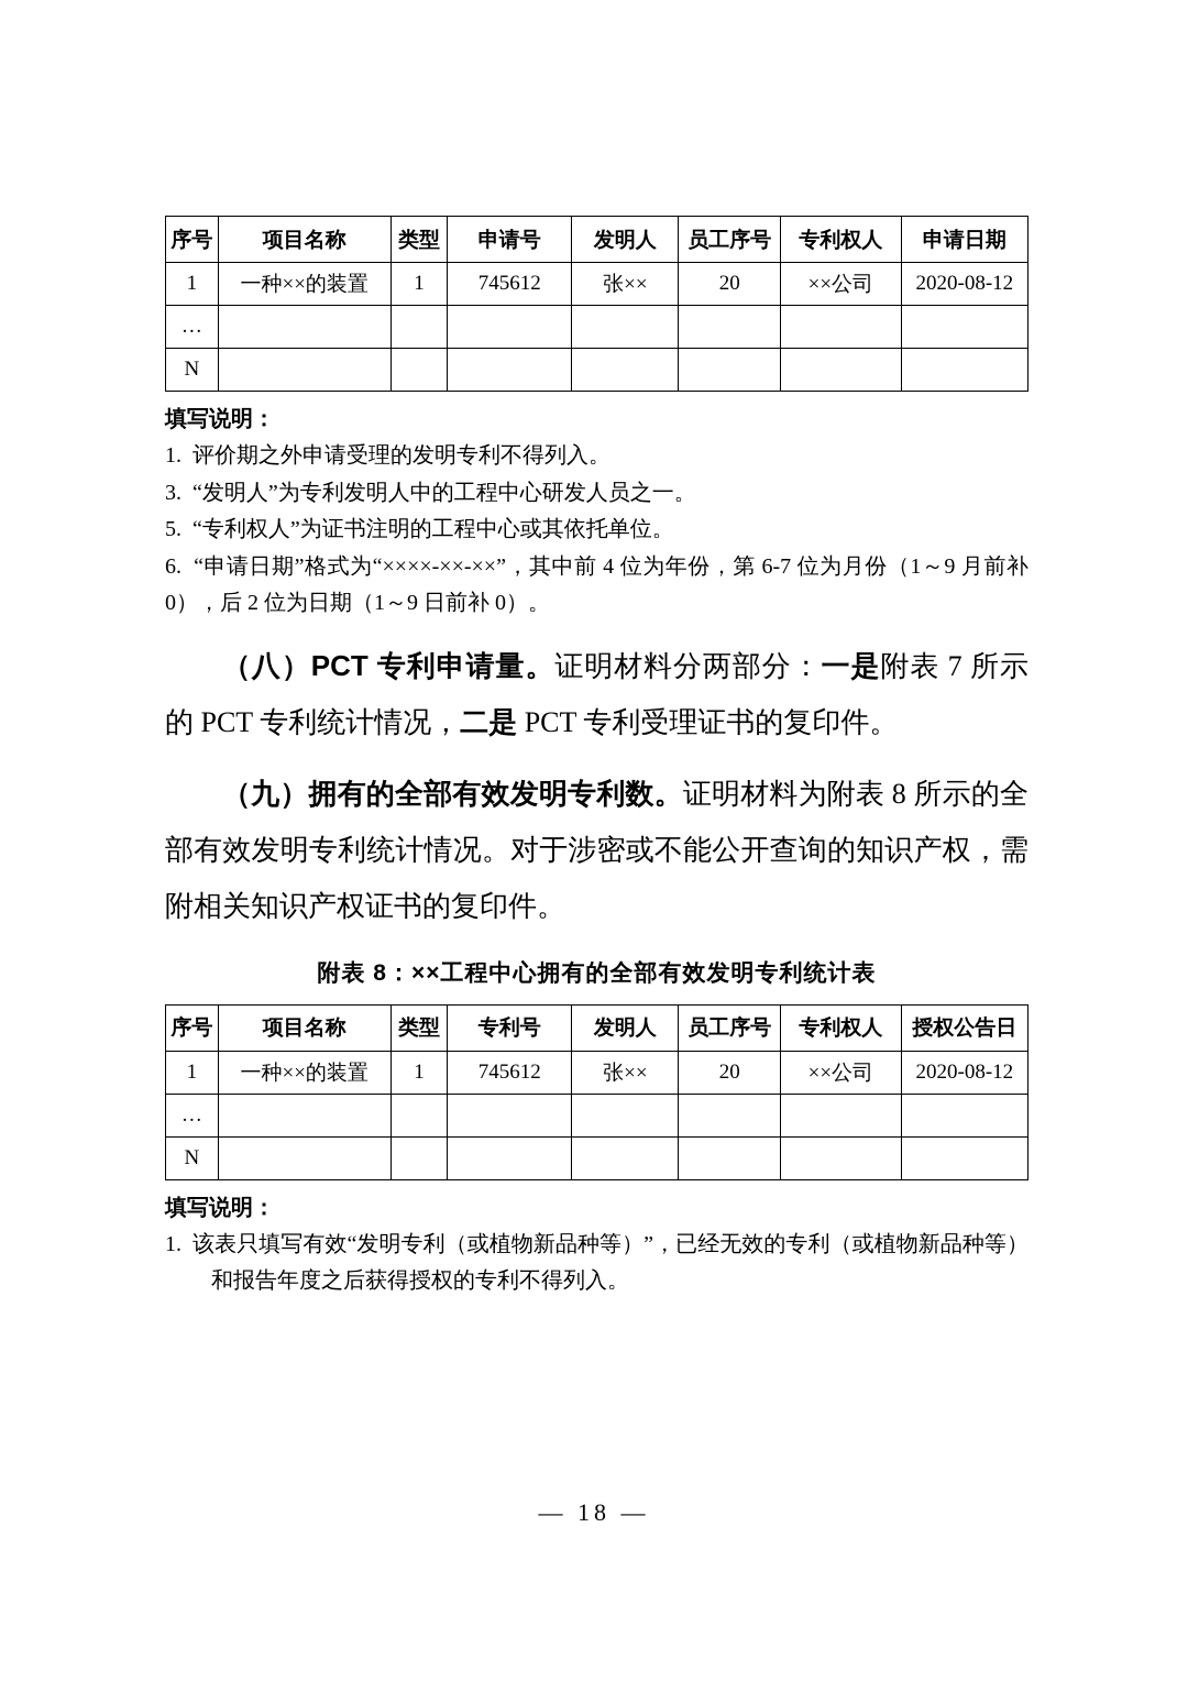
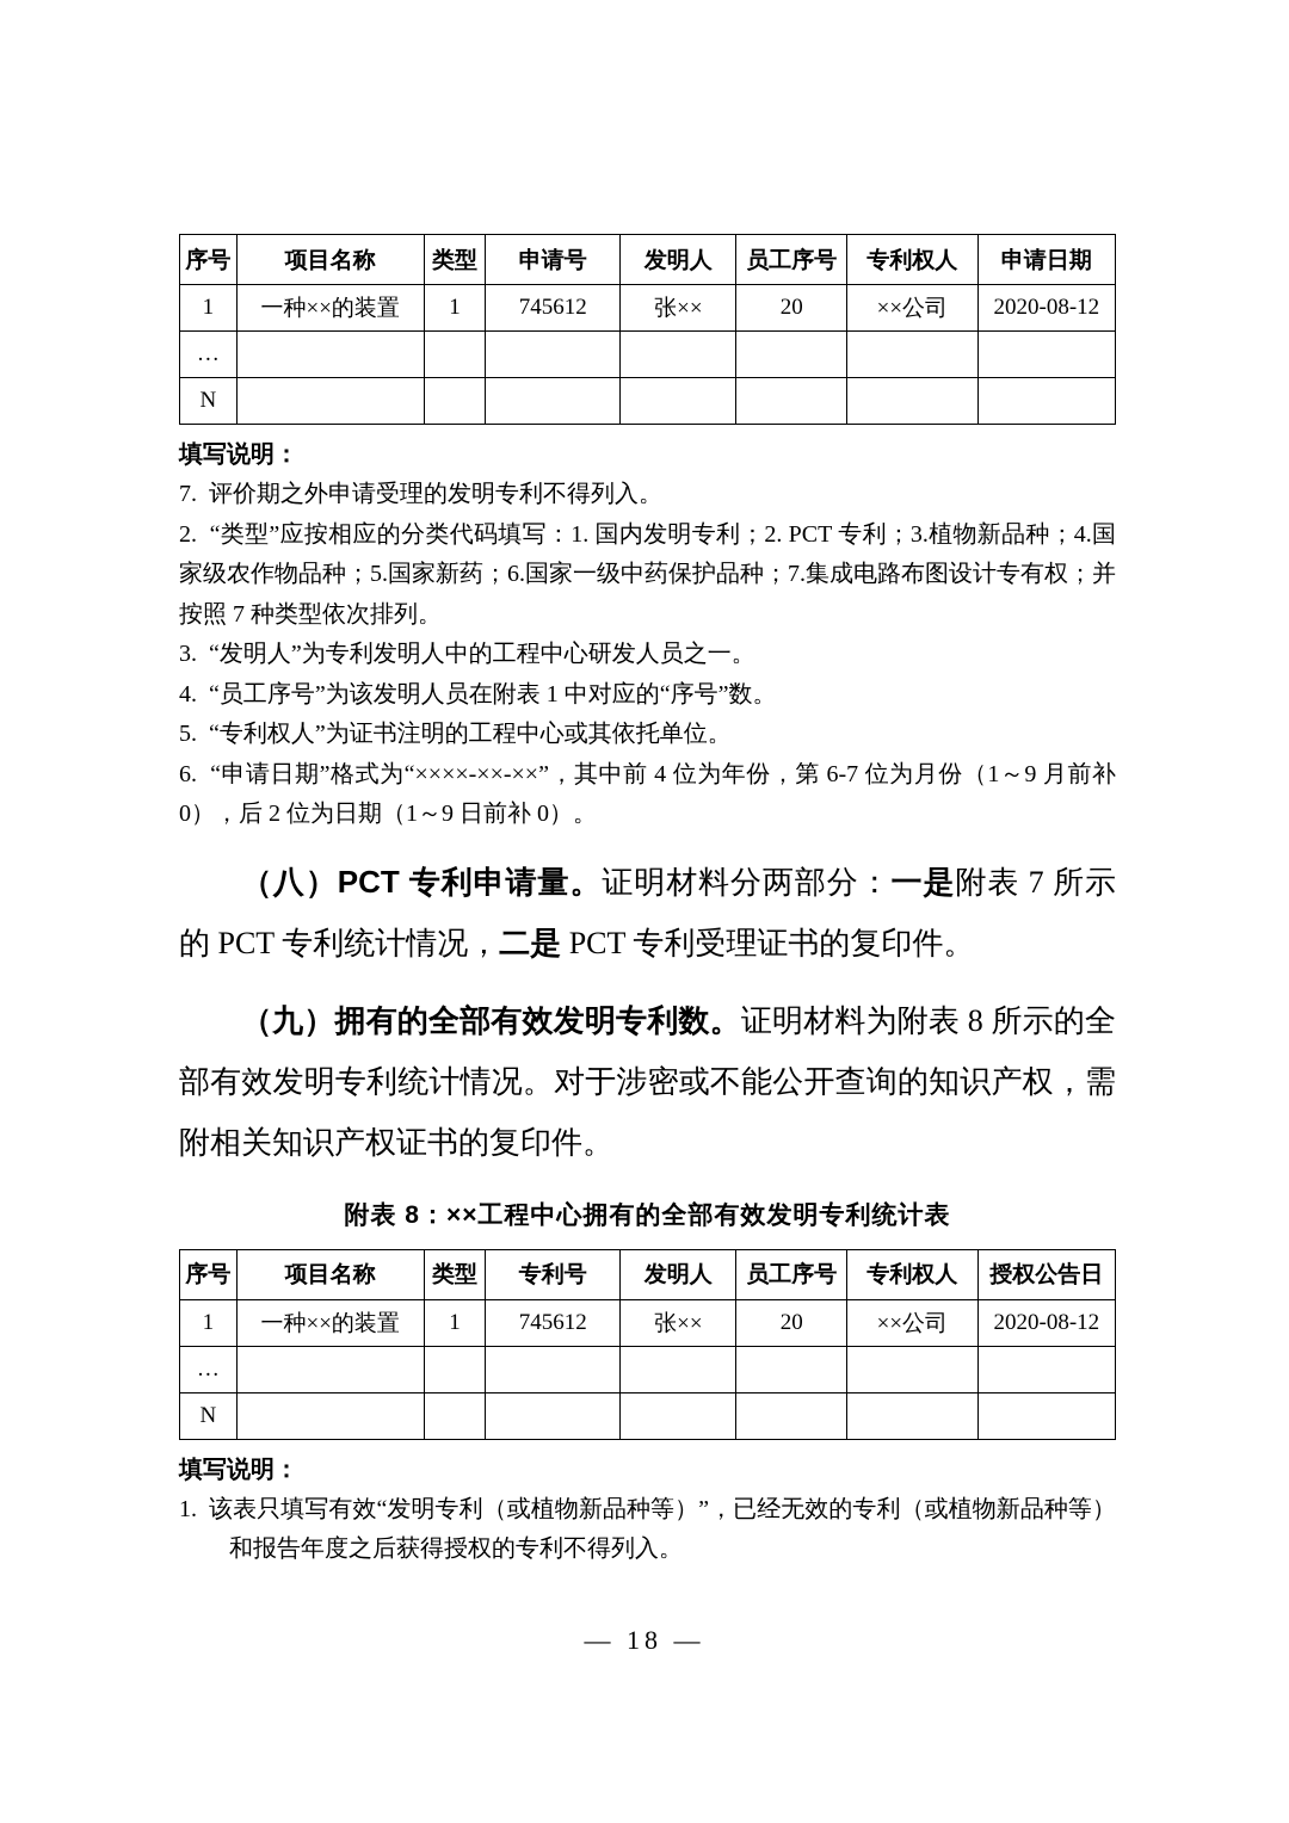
  序号	项目名称	类型	申请号	发明人	员工序号	专利权人	申请日期
  1	一种××的装置	1	745612	张××	20	××公司	2020-08-12
  …
  N
  填写说明：
- 1. 评价期之外申请受理的发明专利不得列入。
+ 7. 评价期之外申请受理的发明专利不得列入。
+ 2. “类型”应按相应的分类代码填写：1. 国内发明专利；2. PCT 专利；3.植物新品种；4.国家级农作物品种；5.国家新药；6.国家一级中药保护品种；7.集成电路布图设计专有权；并按照 7 种类型依次排列。
  3. “发明人”为专利发明人中的工程中心研发人员之一。
+ 4. “员工序号”为该发明人员在附表 1 中对应的“序号”数。
  5. “专利权人”为证书注明的工程中心或其依托单位。
  6. “申请日期”格式为“××××-××-××”，其中前 4 位为年份，第 6-7 位为月份（1～9 月前补 0），后 2 位为日期（1～9 日前补 0）。
  （八）PCT 专利申请量。证明材料分两部分：一是附表 7 所示的 PCT 专利统计情况，二是 PCT 专利受理证书的复印件。
  （九）拥有的全部有效发明专利数。证明材料为附表 8 所示的全部有效发明专利统计情况。对于涉密或不能公开查询的知识产权，需附相关知识产权证书的复印件。
  附表 8：××工程中心拥有的全部有效发明专利统计表
  序号	项目名称	类型	专利号	发明人	员工序号	专利权人	授权公告日
  1	一种××的装置	1	745612	张××	20	××公司	2020-08-12
  …
  N
  填写说明：
  1. 该表只填写有效“发明专利（或植物新品种等）”，已经无效的专利（或植物新品种等）和报告年度之后获得授权的专利不得列入。
  — 18 —
